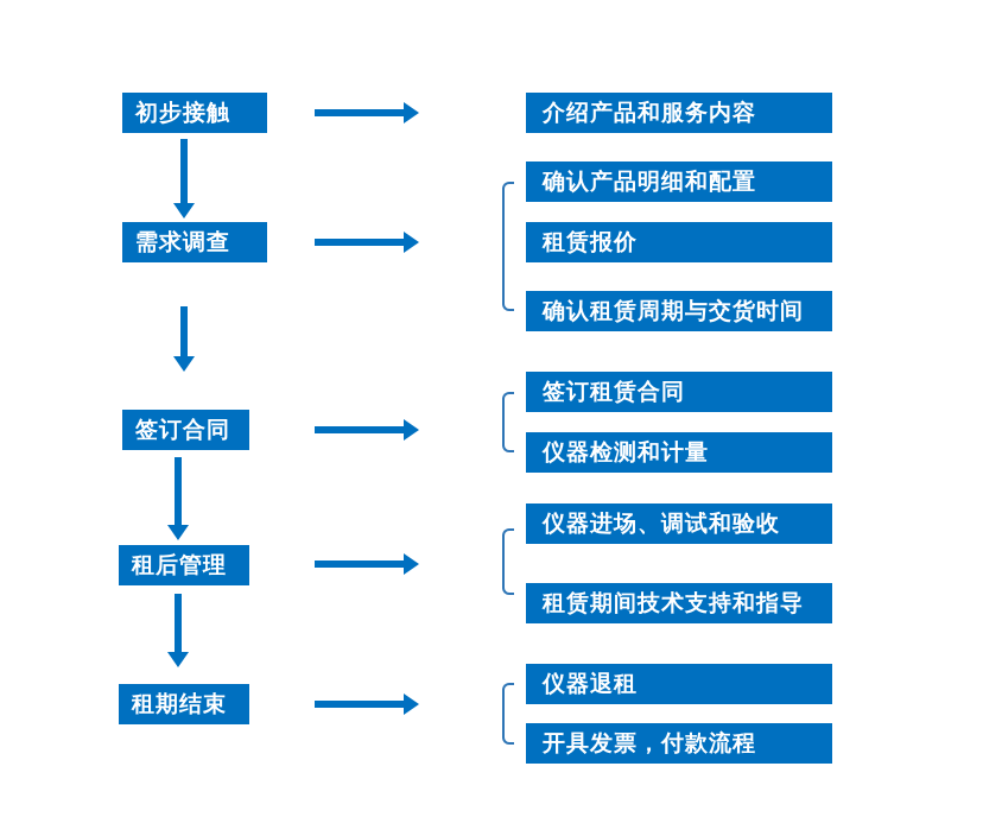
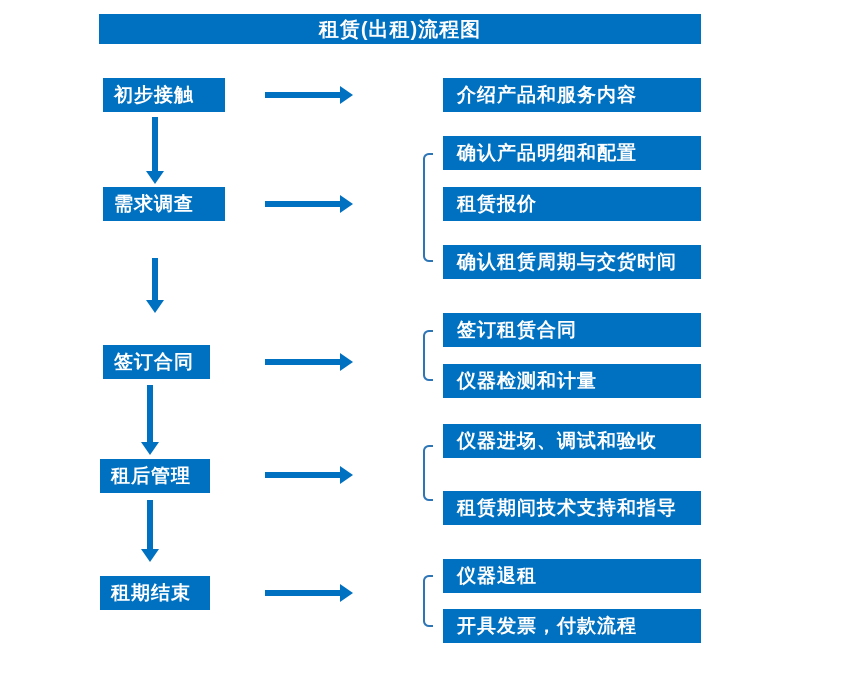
+ 租赁(出租)流程图
  初步接触
  需求调查
  签订合同
  租后管理
  租期结束
  介绍产品和服务内容
  确认产品明细和配置
  租赁报价
  确认租赁周期与交货时间
  签订租赁合同
  仪器检测和计量
  仪器进场、调试和验收
  租赁期间技术支持和指导
  仪器退租
  开具发票，付款流程
